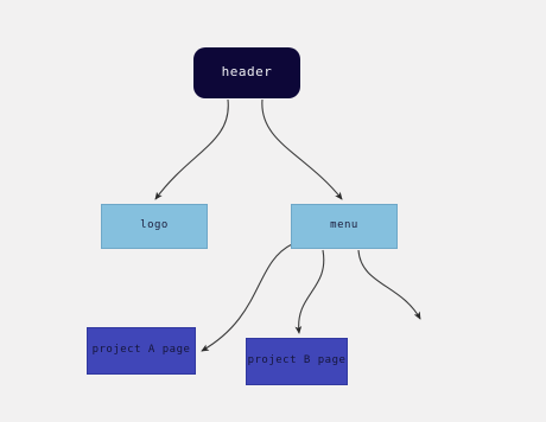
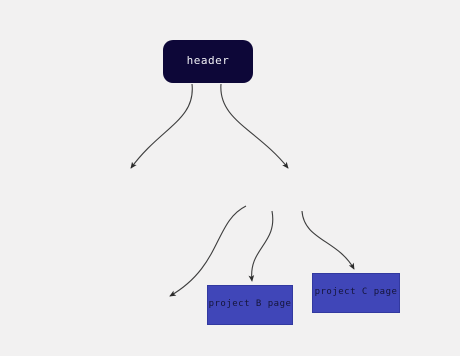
  header
- logo
- menu
- project A page
  project B page
+ project C page
